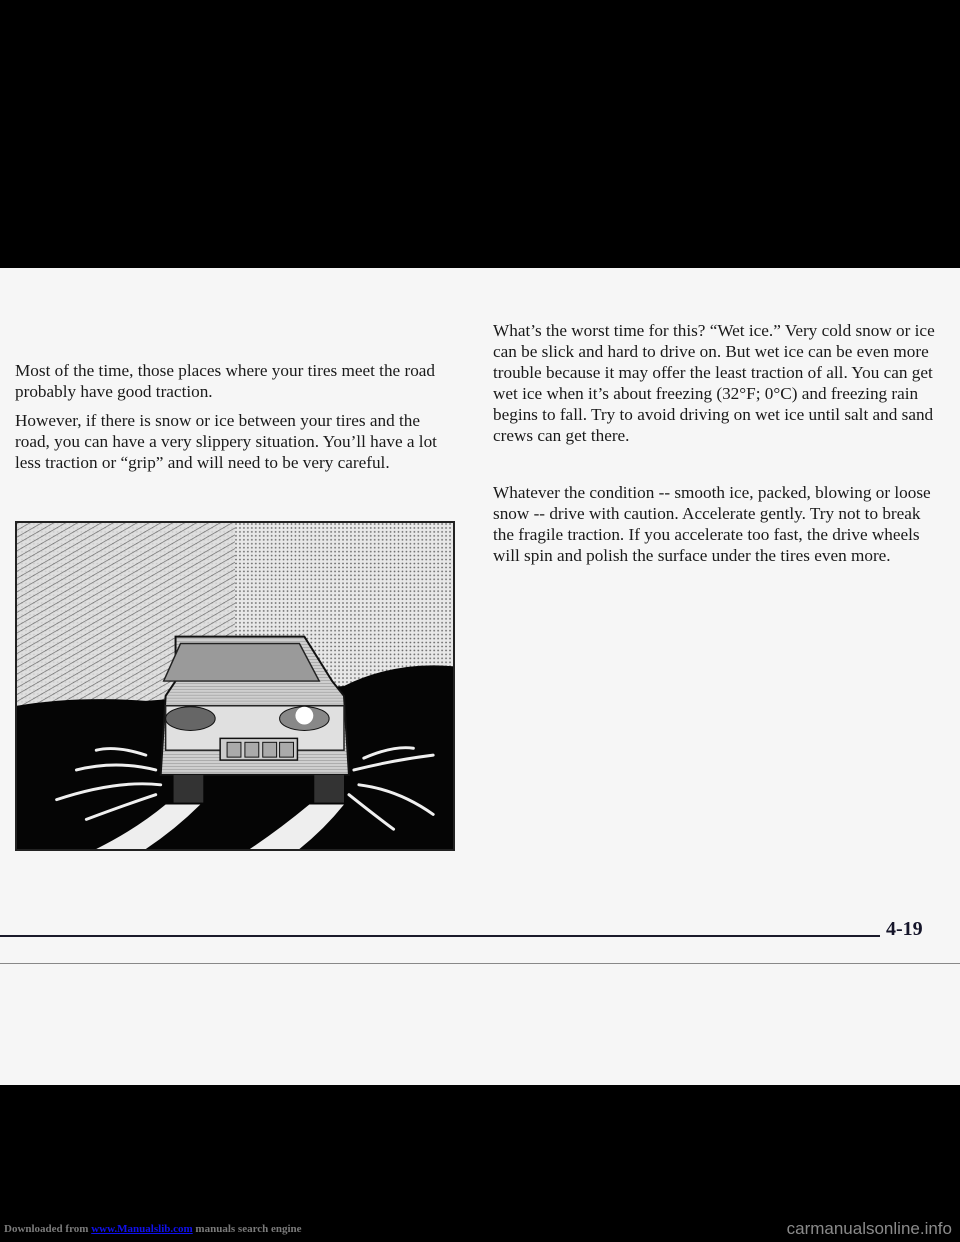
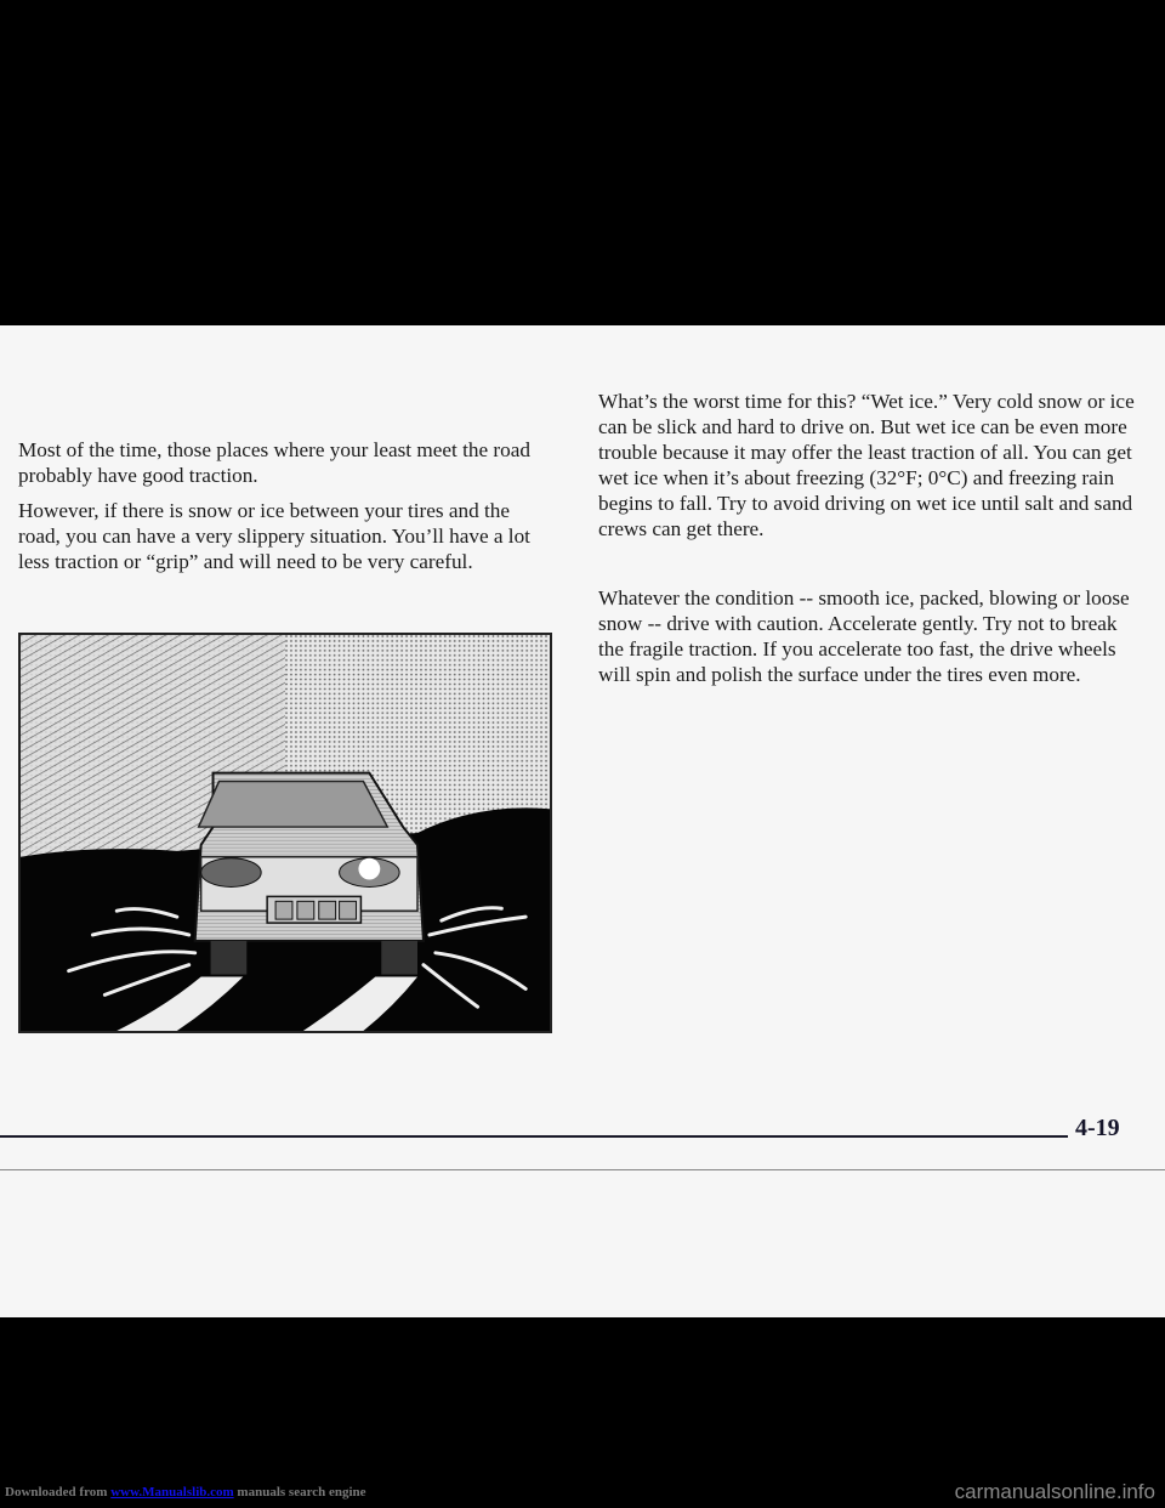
- Most of the time, those places where your tires meet the road probably have good traction.
+ Most of the time, those places where your least meet the road probably have good traction.
  However, if there is snow or ice between your tires and the road, you can have a very slippery situation. You’ll have a lot less traction or “grip” and will need to be very careful.
  What’s the worst time for this? “Wet ice.” Very cold snow or ice can be slick and hard to drive on. But wet ice can be even more trouble because it may offer the least traction of all. You can get wet ice when it’s about freezing (32°F; 0°C) and freezing rain begins to fall. Try to avoid driving on wet ice until salt and sand crews can get there.
  Whatever the condition -- smooth ice, packed, blowing or loose snow -- drive with caution. Accelerate gently. Try not to break the fragile traction. If you accelerate too fast, the drive wheels will spin and polish the surface under the tires even more.
  4-19
  Downloaded from www.Manualslib.com manuals search engine
  carmanualsonline.info
